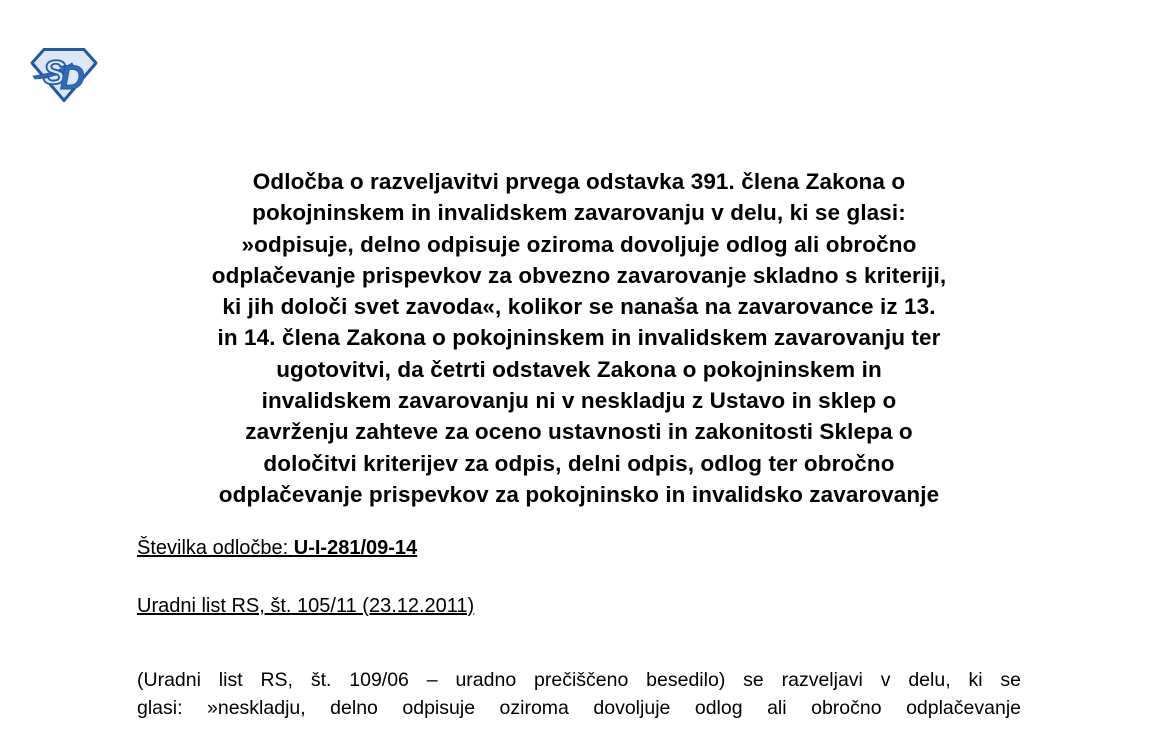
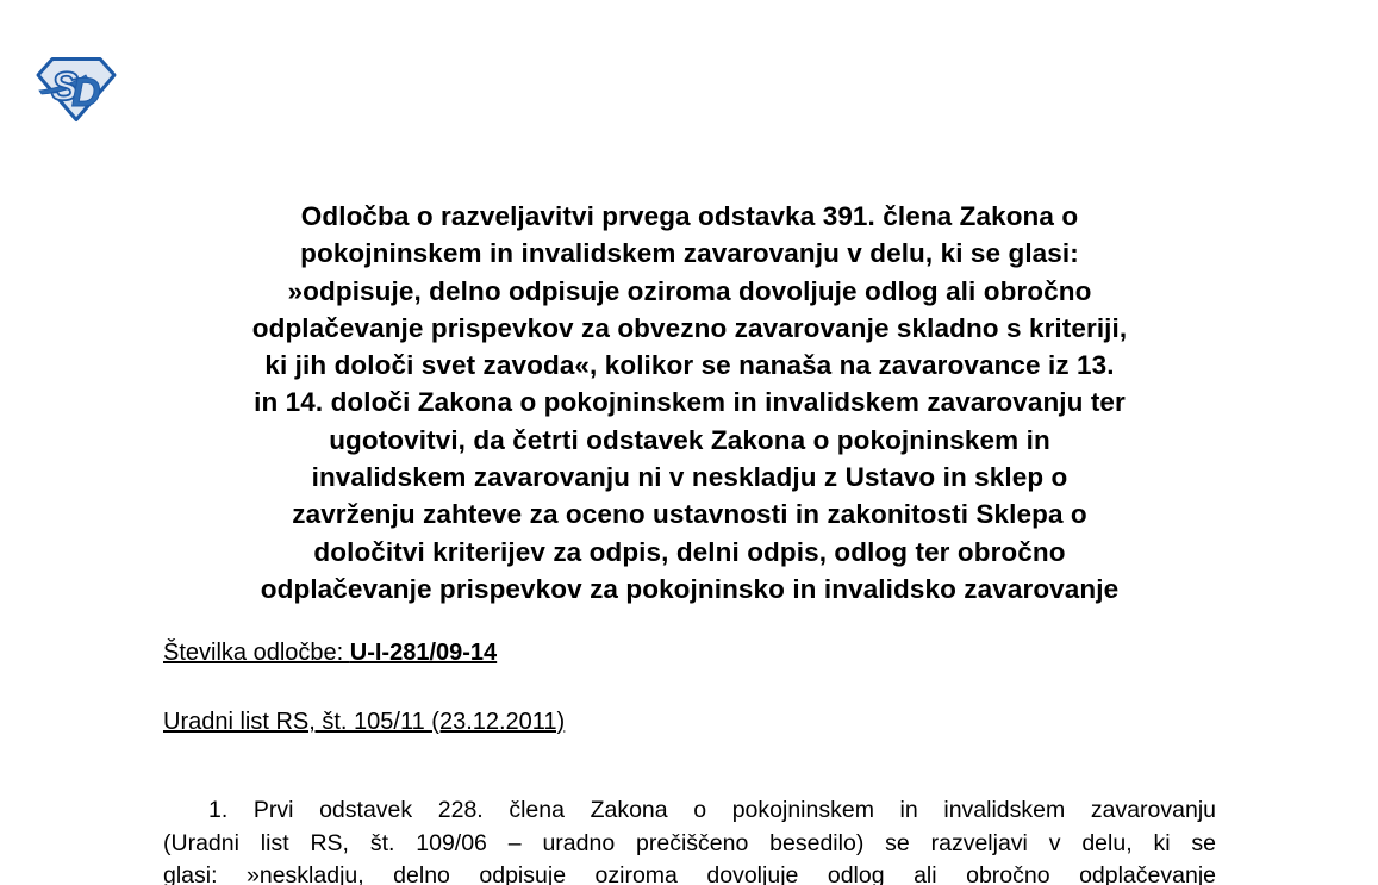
  S
  D
  Odločba o razveljavitvi prvega odstavka 391. člena Zakona o
  pokojninskem in invalidskem zavarovanju v delu, ki se glasi:
  »odpisuje, delno odpisuje oziroma dovoljuje odlog ali obročno
  odplačevanje prispevkov za obvezno zavarovanje skladno s kriteriji,
  ki jih določi svet zavoda«, kolikor se nanaša na zavarovance iz 13.
- in 14. člena Zakona o pokojninskem in invalidskem zavarovanju ter
+ in 14. določi Zakona o pokojninskem in invalidskem zavarovanju ter
  ugotovitvi, da četrti odstavek Zakona o pokojninskem in
  invalidskem zavarovanju ni v neskladju z Ustavo in sklep o
  zavrženju zahteve za oceno ustavnosti in zakonitosti Sklepa o
  določitvi kriterijev za odpis, delni odpis, odlog ter obročno
  odplačevanje prispevkov za pokojninsko in invalidsko zavarovanje
  Številka odločbe: U-I-281/09-14
  Uradni list RS, št. 105/11 (23.12.2011)
+ 1. Prvi odstavek 228. člena Zakona o pokojninskem in invalidskem zavarovanju
  (Uradni list RS, št. 109/06 – uradno prečiščeno besedilo) se razveljavi v delu, ki se
  glasi: »neskladju, delno odpisuje oziroma dovoljuje odlog ali obročno odplačevanje
